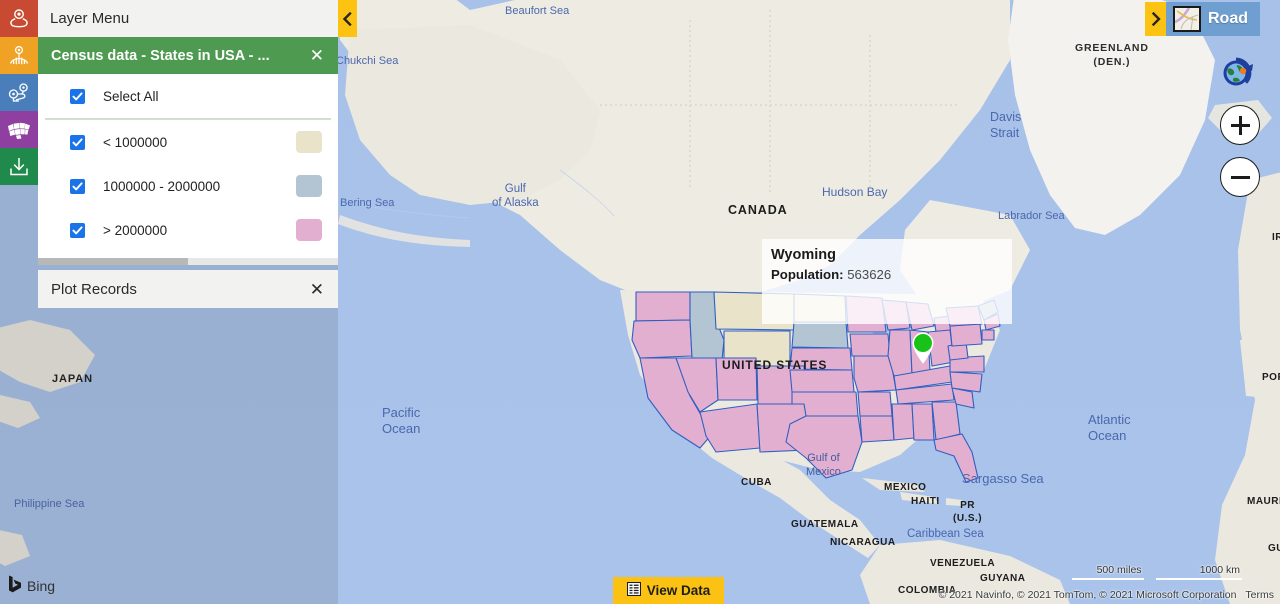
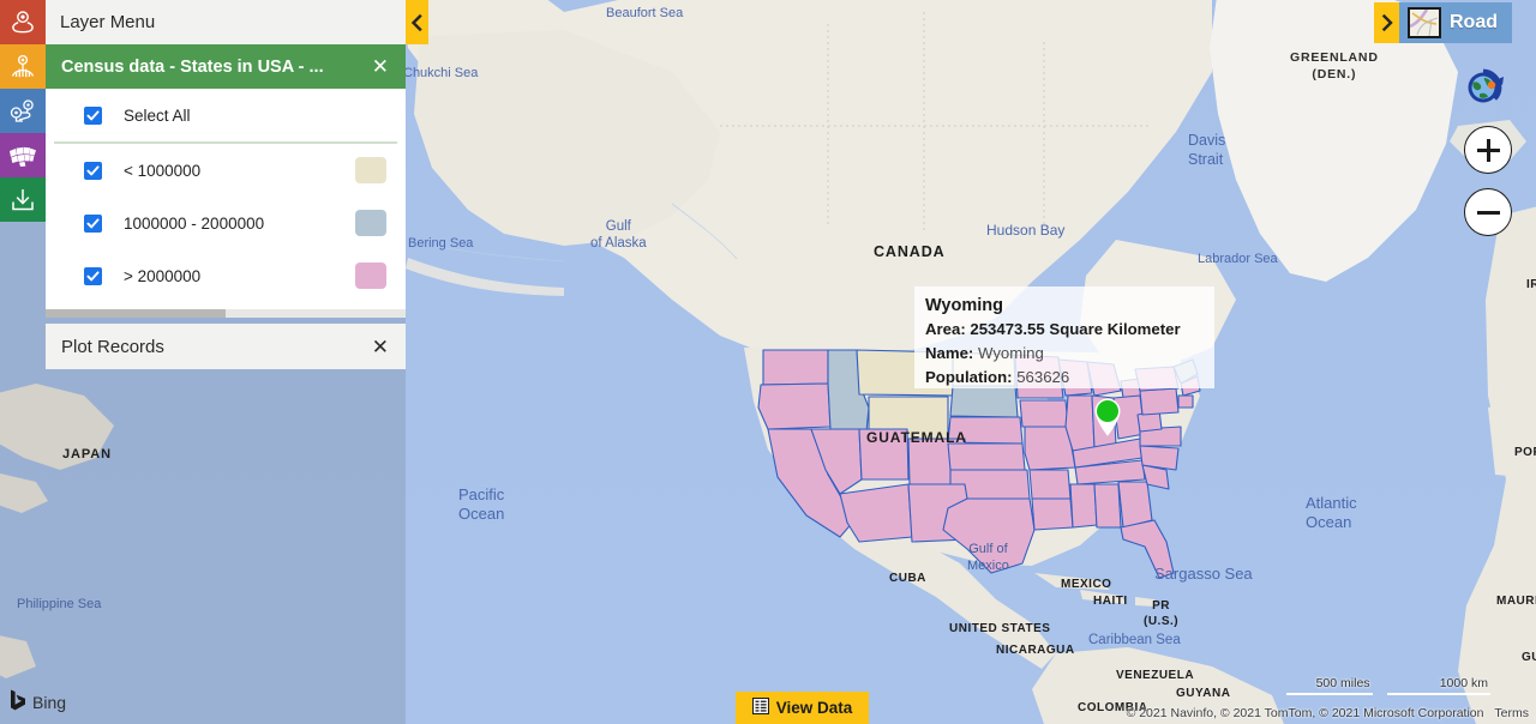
  Beaufort Sea
  Chukchi Sea
  Bering Sea
  Gulf
  of Alaska
  Hudson Bay
  Davis
  Strait
  Labrador Sea
  Pacific
  Ocean
  Atlantic
  Ocean
  Gulf of
  Mexico
  Sargasso Sea
  Caribbean Sea
  Philippine Sea
  CANADA
- UNITED STATES
+ GUATEMALA
  CUBA
- GUATEMALA
+ UNITED STATES
  NICARAGUA
  MEXICO
  HAITI
  PR
  (U.S.)
  VENEZUELA
  GUYANA
  COLOMBIA
  JAPAN
  IR
  GREENLAND
  (DEN.)
  Wyoming
+ Area: 253473.55 Square Kilometer
+ Name: Wyoming
  Population: 563626
  Layer Menu
  Census data - States in USA - ...
  ✕
  Select All
  < 1000000
  1000000 - 2000000
  > 2000000
  Plot Records
  ✕
  Road
  Bing
  View Data
  500 miles
  1000 km
  © 2021 Navinfo, © 2021 TomTom, © 2021 Microsoft Corporation Terms
